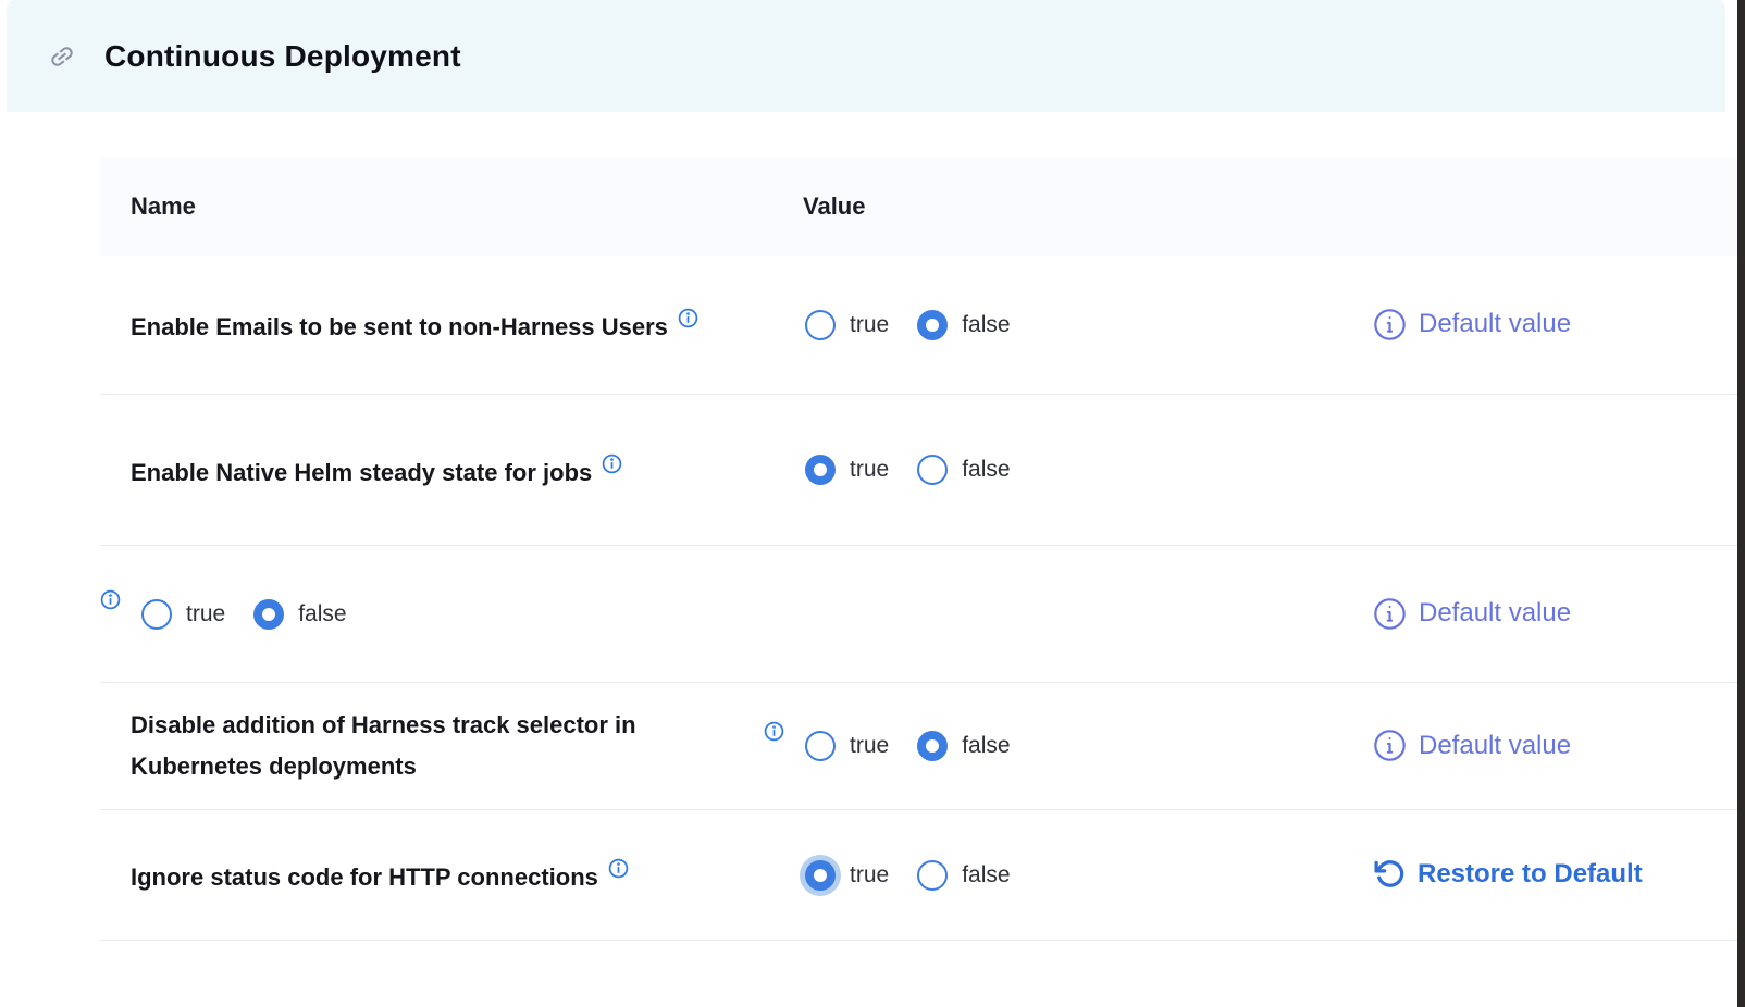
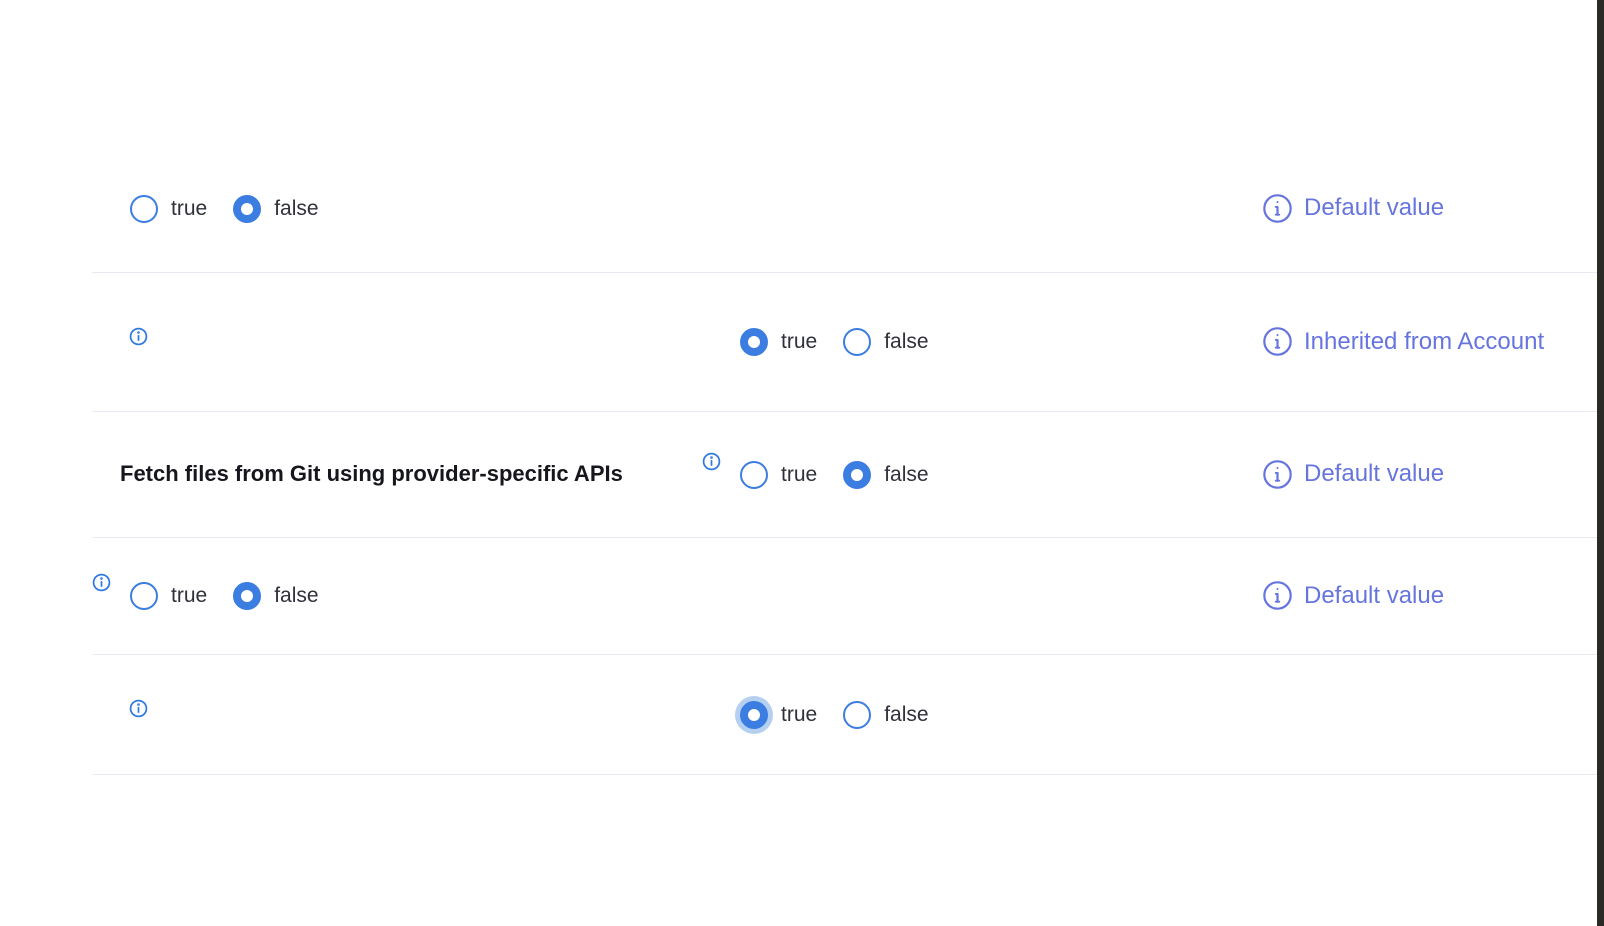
- Continuous Deployment
- Name
- Value
- Enable Emails to be sent to non-Harness Users
  true
  false
  Default value
- Enable Native Helm steady state for jobs
  true
  false
+ Inherited from Account
+ Fetch files from Git using provider-specific APIs
  true
  false
  Default value
- Disable addition of Harness track selector in Kubernetes deployments
  true
  false
  Default value
- Ignore status code for HTTP connections
  true
  false
- Restore to Default
